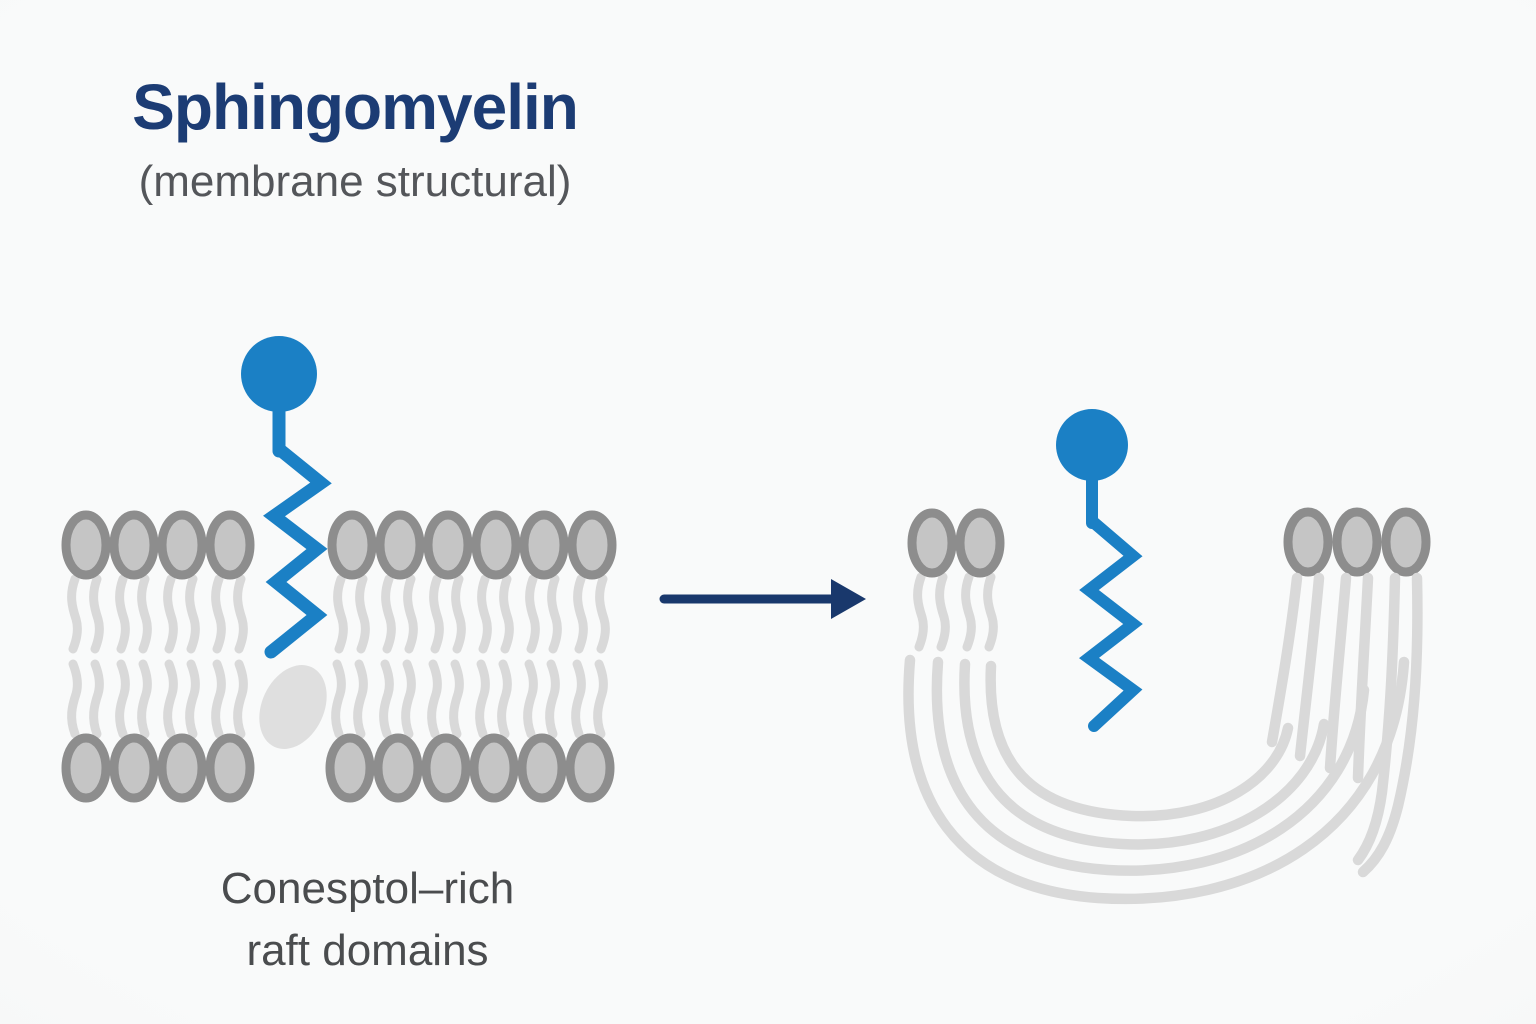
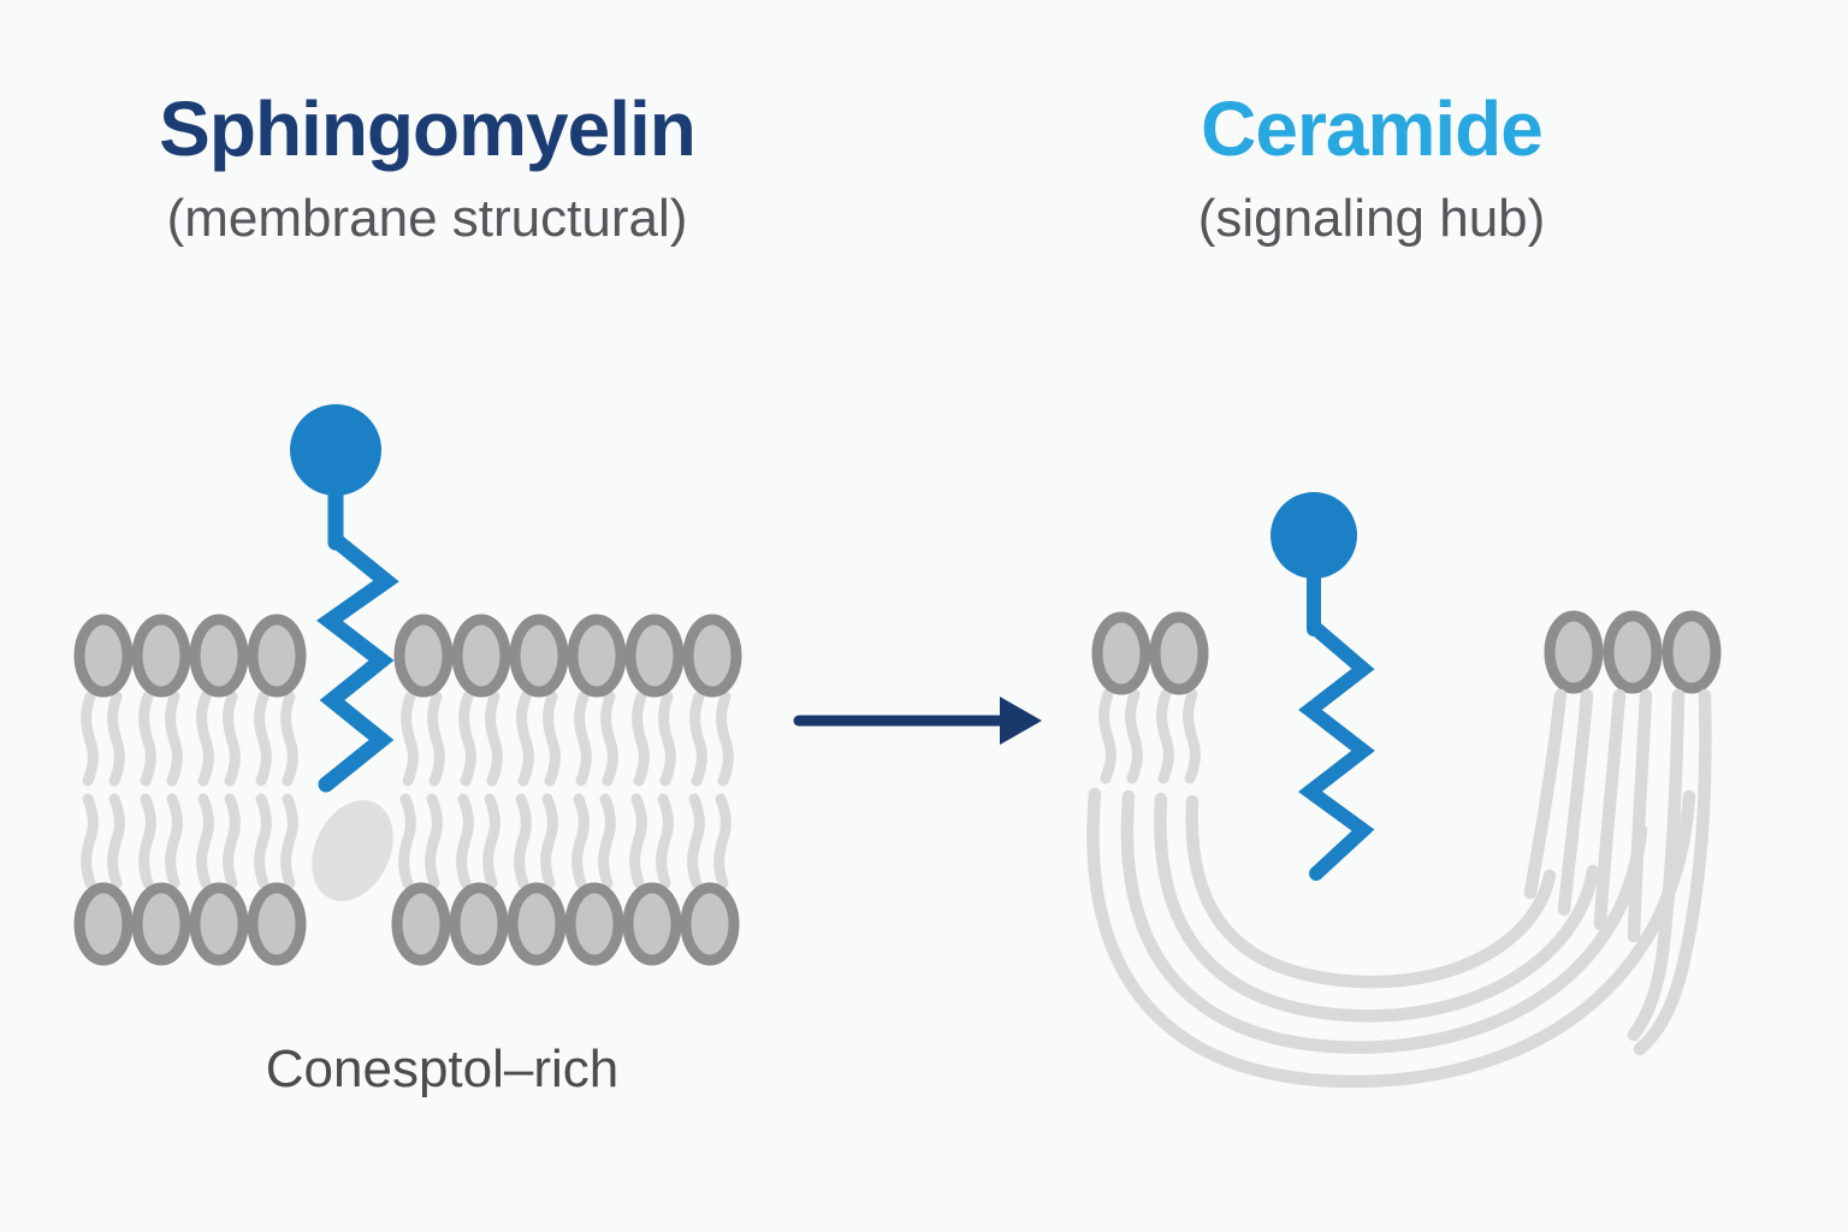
  Sphingomyelin
  (membrane structural)
+ Ceramide
+ (signaling hub)
  Conesptol–rich
- raft domains
